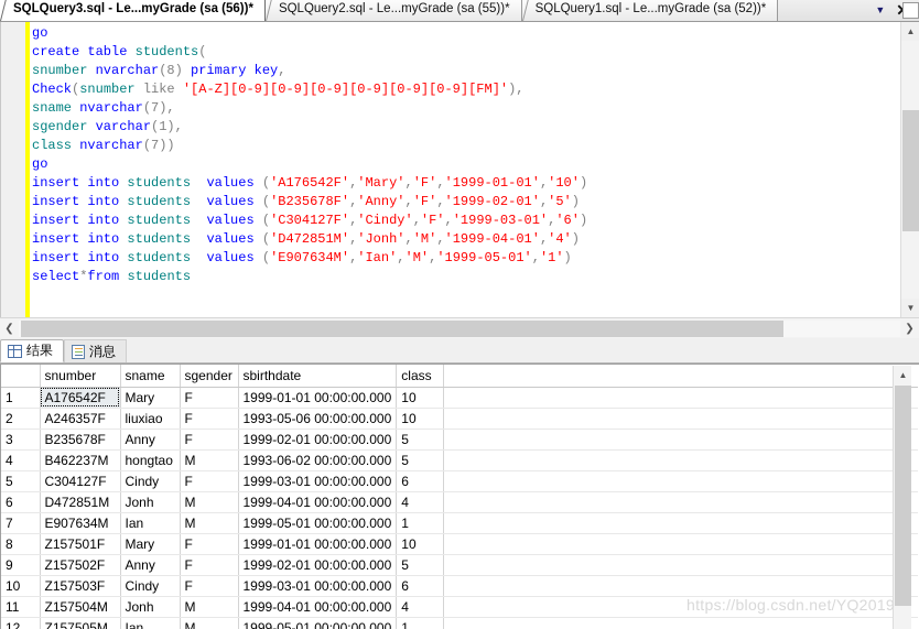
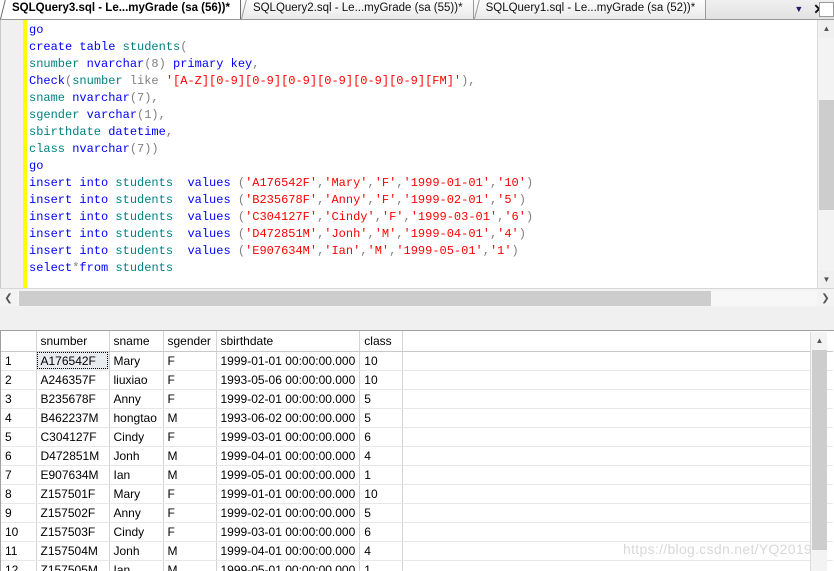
  SQLQuery3.sql - Le...myGrade (sa (56))*
  SQLQuery2.sql - Le...myGrade (sa (55))*
  SQLQuery1.sql - Le...myGrade (sa (52))*
  ▼
  go
  create table students(
  snumber nvarchar(8) primary key,
  Check(snumber like '[A-Z][0-9][0-9][0-9][0-9][0-9][0-9][FM]'),
  sname nvarchar(7),
  sgender varchar(1),
+ sbirthdate datetime,
  class nvarchar(7))
  go
  insert into students values ('A176542F','Mary','F','1999-01-01','10')
  insert into students values ('B235678F','Anny','F','1999-02-01','5')
  insert into students values ('C304127F','Cindy','F','1999-03-01','6')
  insert into students values ('D472851M','Jonh','M','1999-04-01','4')
  insert into students values ('E907634M','Ian','M','1999-05-01','1')
  select*from students
  ▲
  ▼
  ❮
  ❯
- 结果
- 消息
  	snumber	sname	sgender	sbirthdate	class
  1	A176542F	Mary	F	1999-01-01 00:00:00.000	10
  2	A246357F	liuxiao	F	1993-05-06 00:00:00.000	10
  3	B235678F	Anny	F	1999-02-01 00:00:00.000	5
  4	B462237M	hongtao	M	1993-06-02 00:00:00.000	5
  5	C304127F	Cindy	F	1999-03-01 00:00:00.000	6
  6	D472851M	Jonh	M	1999-04-01 00:00:00.000	4
  7	E907634M	Ian	M	1999-05-01 00:00:00.000	1
  8	Z157501F	Mary	F	1999-01-01 00:00:00.000	10
  9	Z157502F	Anny	F	1999-02-01 00:00:00.000	5
  10	Z157503F	Cindy	F	1999-03-01 00:00:00.000	6
  11	Z157504M	Jonh	M	1999-04-01 00:00:00.000	4
  12	Z157505M	Ian	M	1999-05-01 00:00:00.000	1
  ▲
  https://blog.csdn.net/YQ2019
